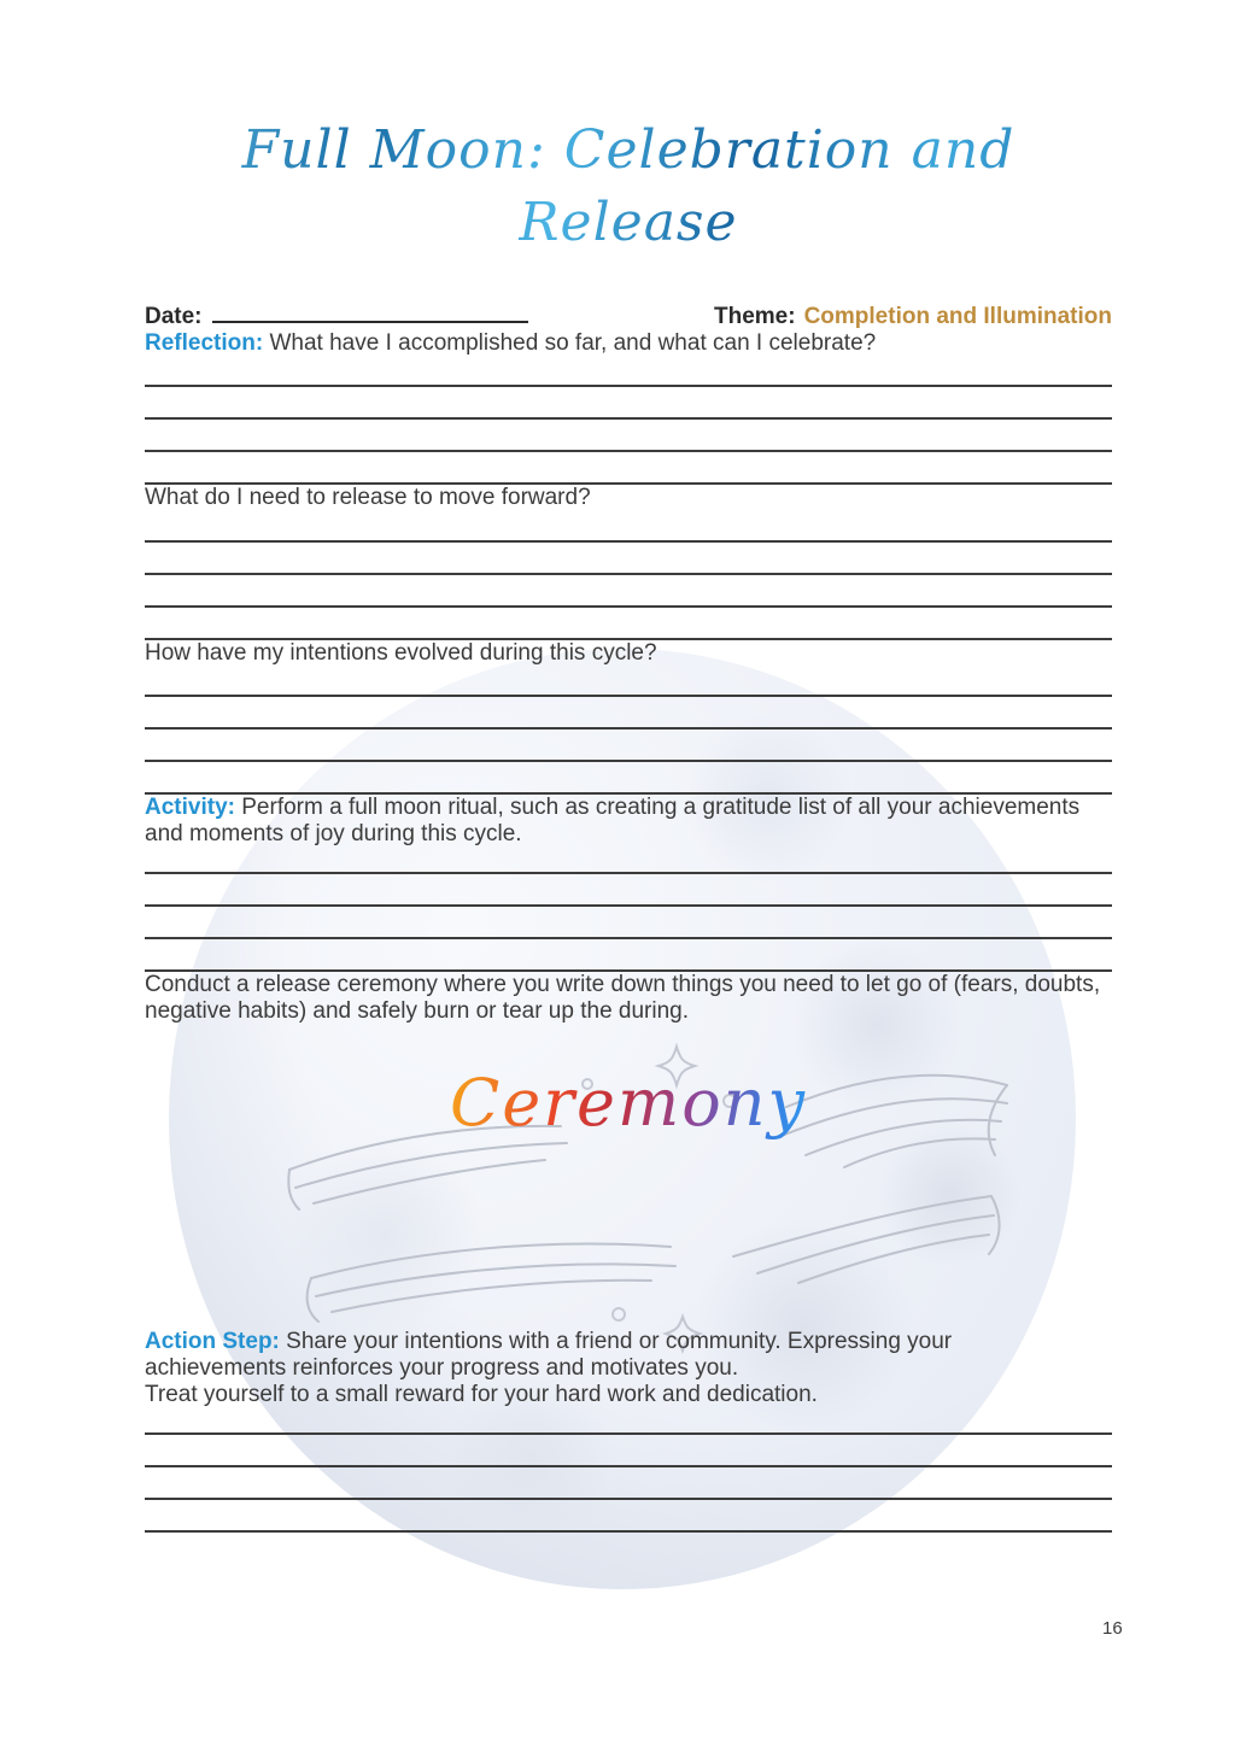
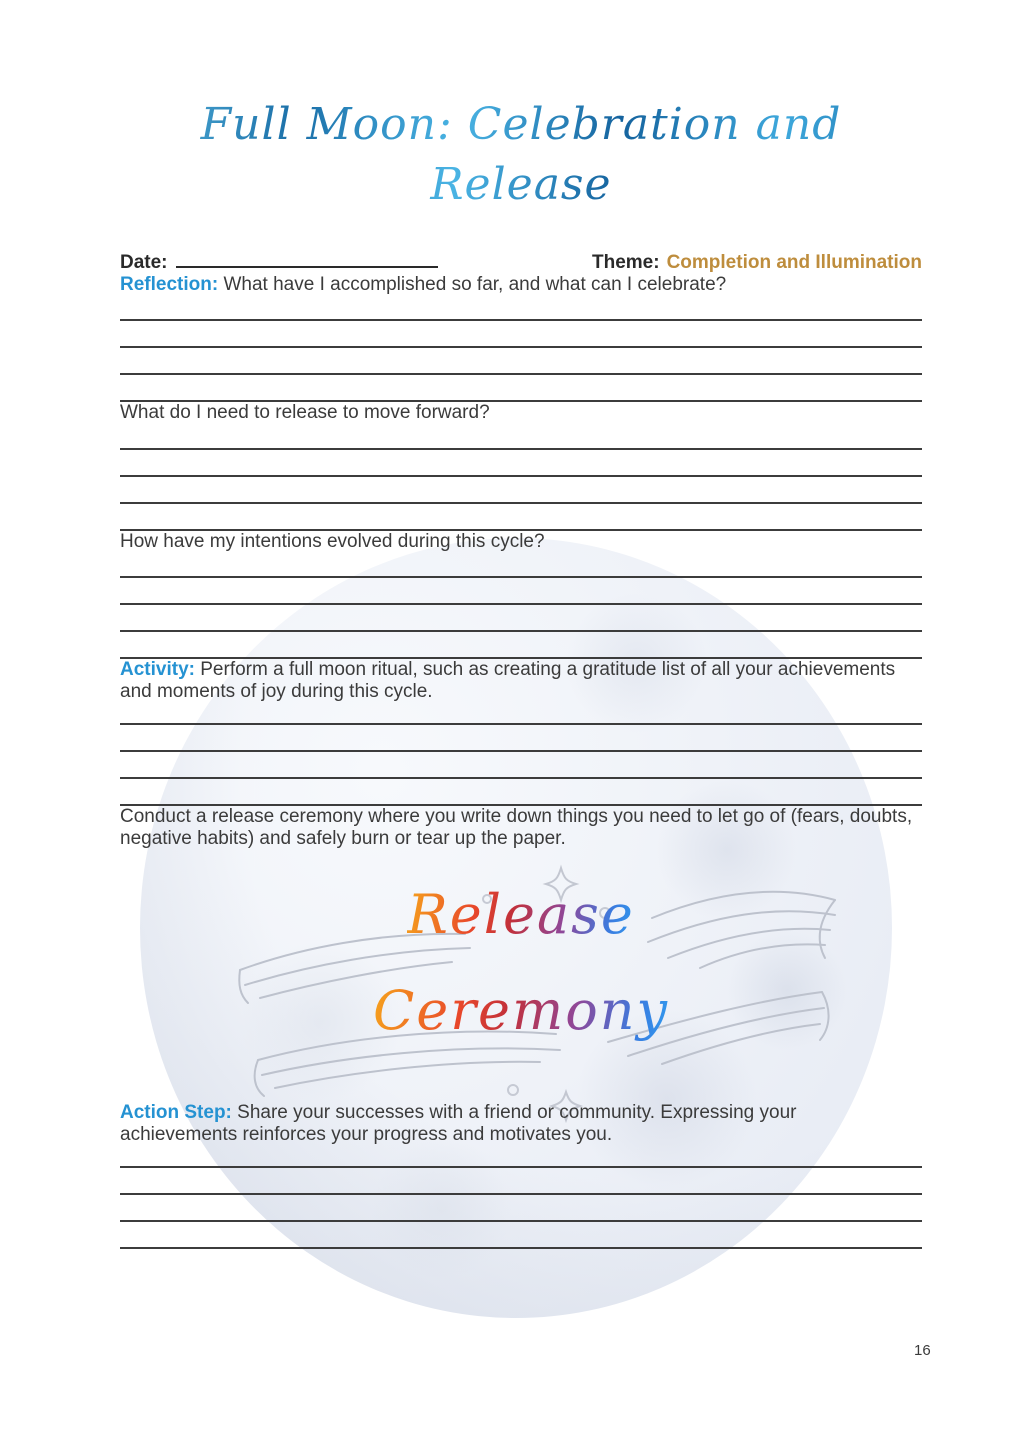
  Full Moon: Celebration and Release
  Date:
  Theme: Completion and Illumination
  Reflection: What have I accomplished so far, and what can I celebrate?
  What do I need to release to move forward?
  How have my intentions evolved during this cycle?
  Activity: Perform a full moon ritual, such as creating a gratitude list of all your achievements and moments of joy during this cycle.
- Conduct a release ceremony where you write down things you need to let go of (fears, doubts, negative habits) and safely burn or tear up the during.
+ Conduct a release ceremony where you write down things you need to let go of (fears, doubts, negative habits) and safely burn or tear up the paper.
+ Release
  Ceremony
- Action Step: Share your intentions with a friend or community. Expressing your achievements reinforces your progress and motivates you.
+ Action Step: Share your successes with a friend or community. Expressing your achievements reinforces your progress and motivates you.
- Treat yourself to a small reward for your hard work and dedication.
  16
